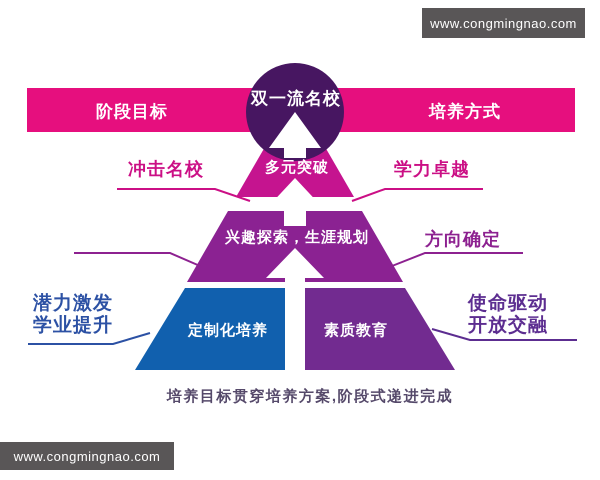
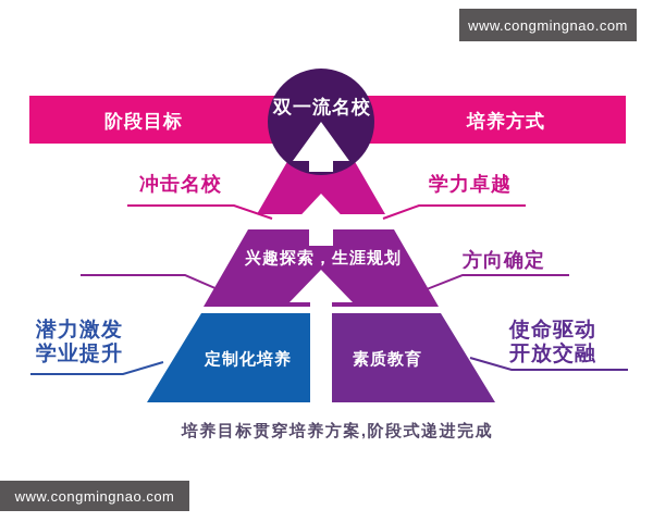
  阶段目标
  培养方式
  双一流名校
- 多元突破
  兴趣探索，生涯规划
  定制化培养
  素质教育
  冲击名校
  潜力激发
  学业提升
  学力卓越
  方向确定
  使命驱动
  开放交融
  培养目标贯穿培养方案,阶段式递进完成
  www.congmingnao.com
  www.congmingnao.com
